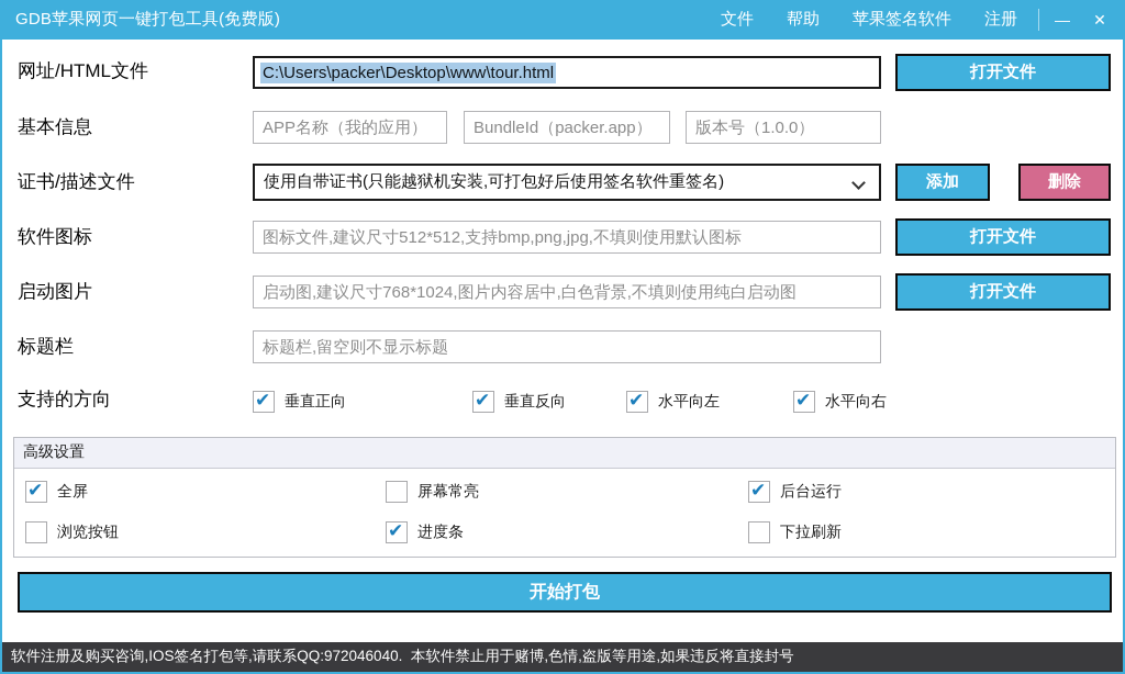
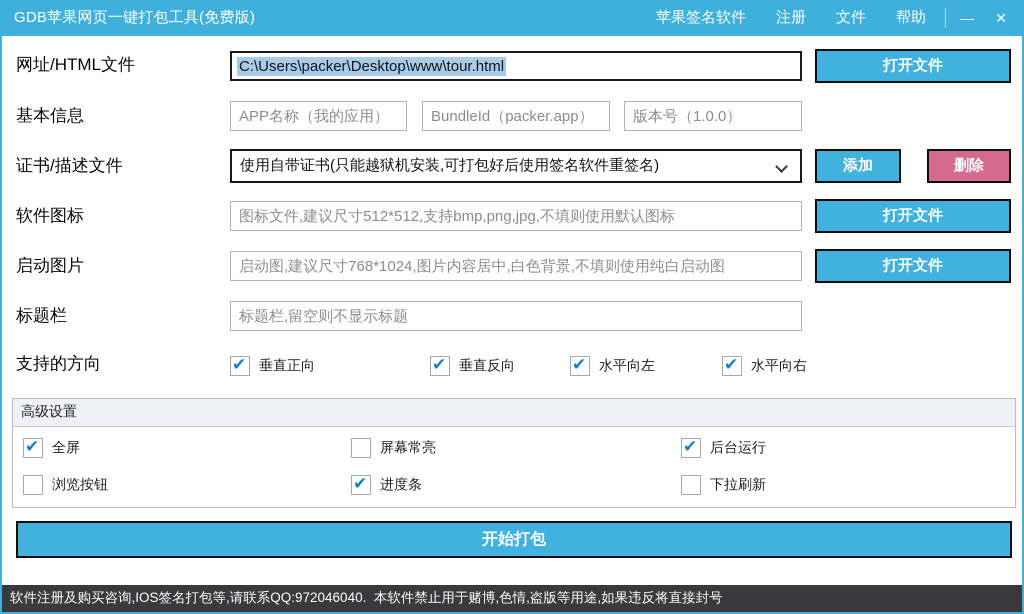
  GDB苹果网页一键打包工具(免费版)
- 文件
+ 苹果签名软件
- 帮助
+ 注册
- 苹果签名软件
+ 文件
- 注册
+ 帮助
  —
  ✕
  网址/HTML文件
  C:\Users\packer\Desktop\www\tour.html
  打开文件
  基本信息
  APP名称（我的应用）
  BundleId（packer.app）
  版本号（1.0.0）
  证书/描述文件
  使用自带证书(只能越狱机安装,可打包好后使用签名软件重签名)
  添加
  删除
  软件图标
  图标文件,建议尺寸512*512,支持bmp,png,jpg,不填则使用默认图标
  打开文件
  启动图片
  启动图,建议尺寸768*1024,图片内容居中,白色背景,不填则使用纯白启动图
  打开文件
  标题栏
  标题栏,留空则不显示标题
  支持的方向
  垂直正向
  垂直反向
  水平向左
  水平向右
  高级设置
  全屏
  屏幕常亮
  后台运行
  浏览按钮
  进度条
  下拉刷新
  开始打包
  软件注册及购买咨询,IOS签名打包等,请联系QQ:972046040. 本软件禁止用于赌博,色情,盗版等用途,如果违反将直接封号
